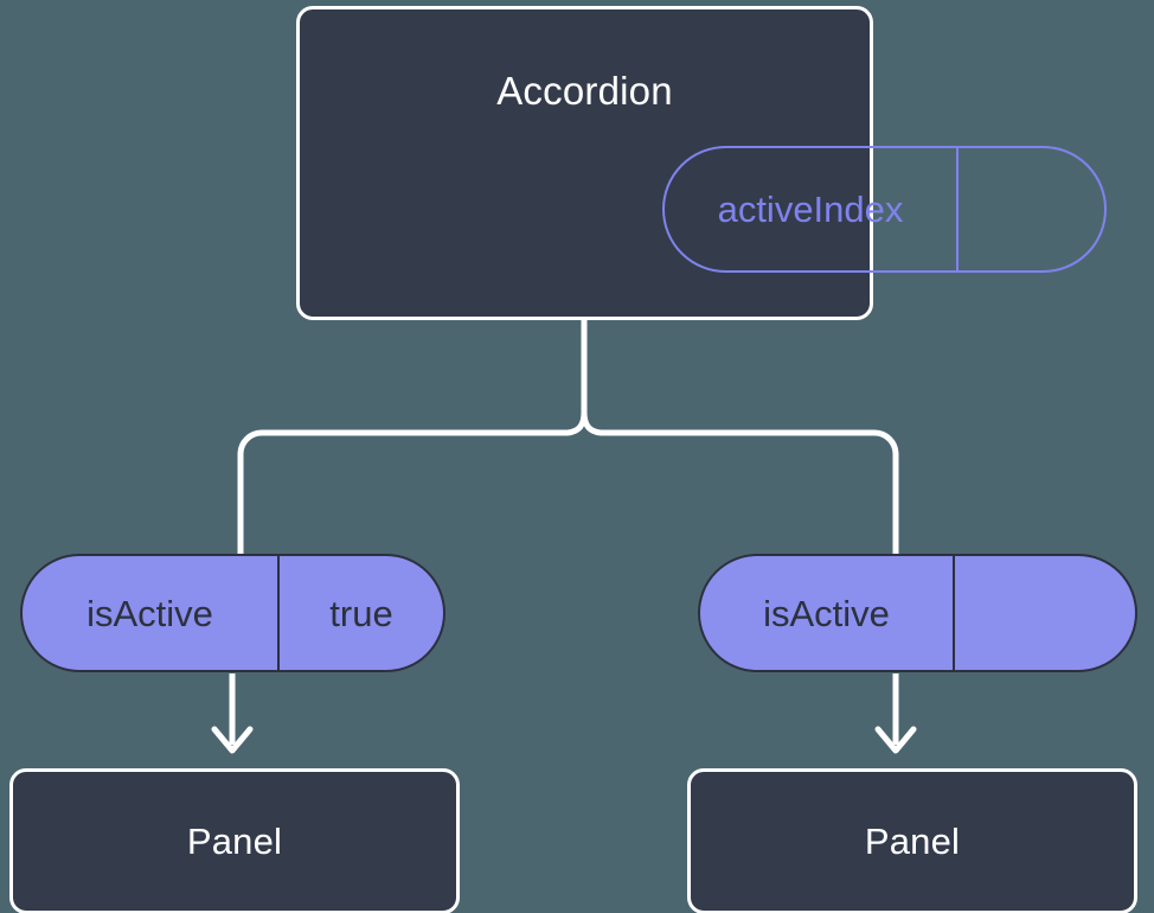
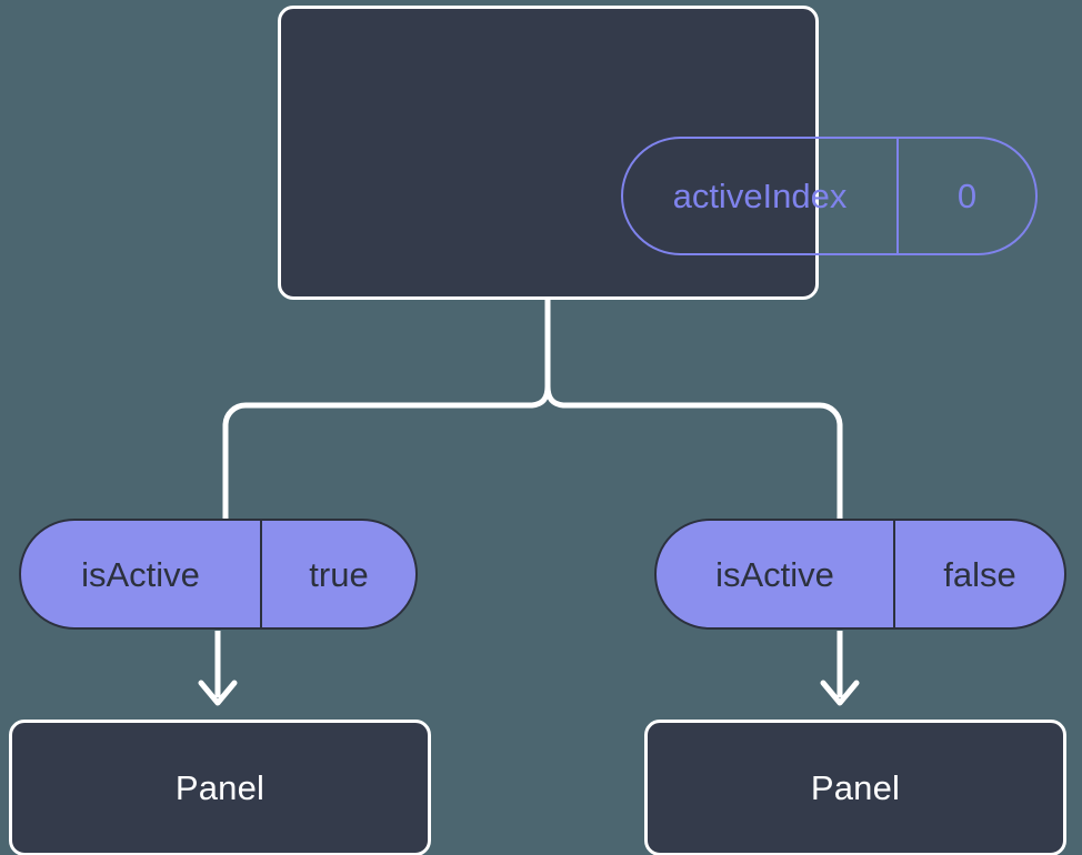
- Accordion
  activeIndex
+ 0
  isActive
  true
  isActive
+ false
  Panel
  Panel
